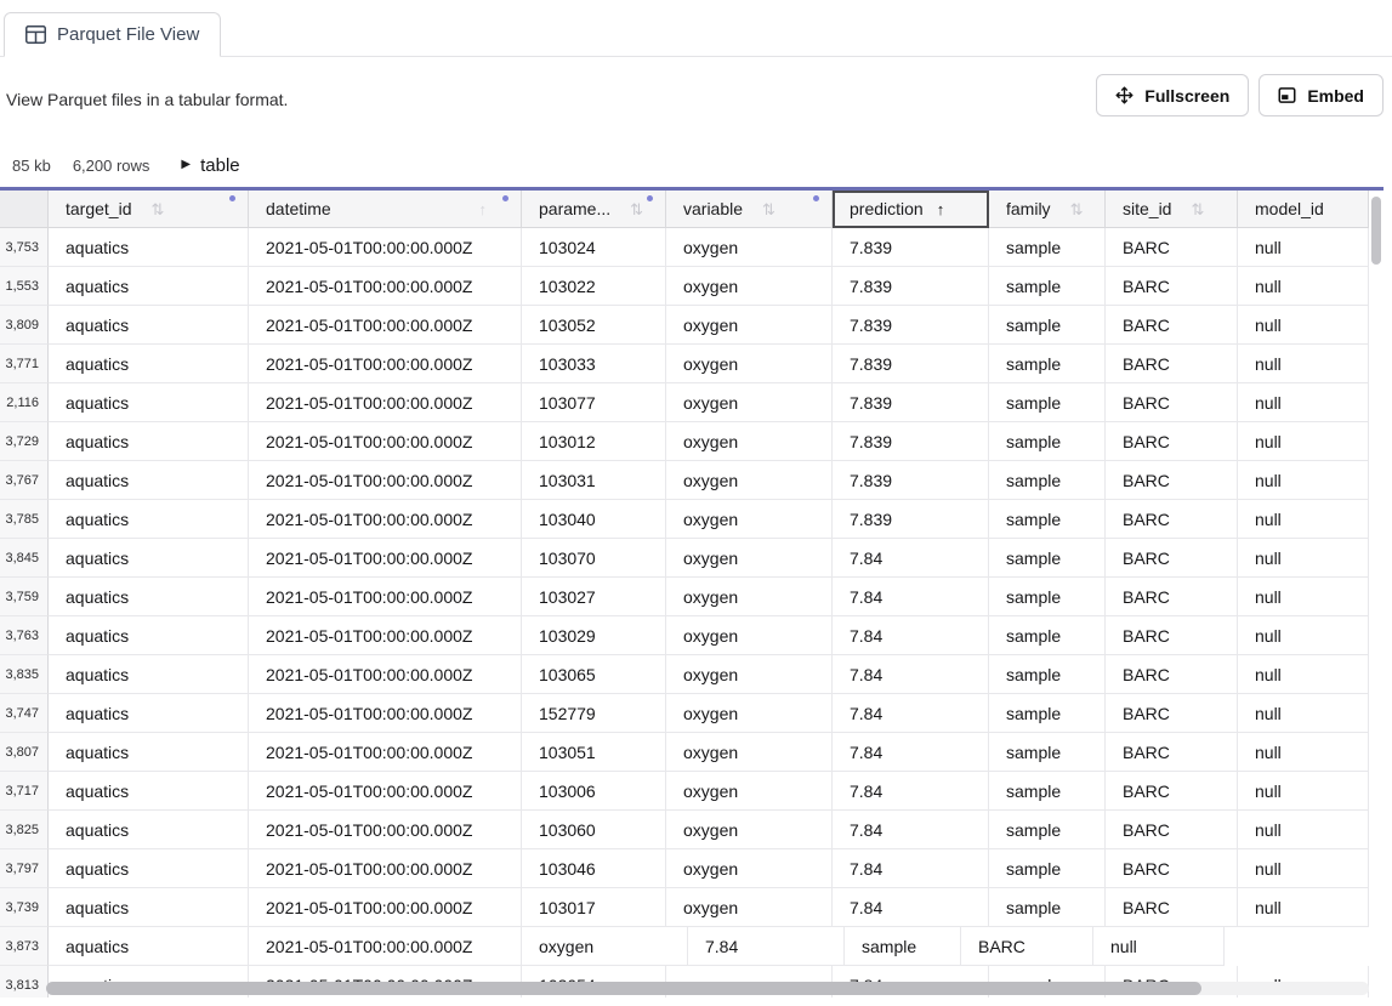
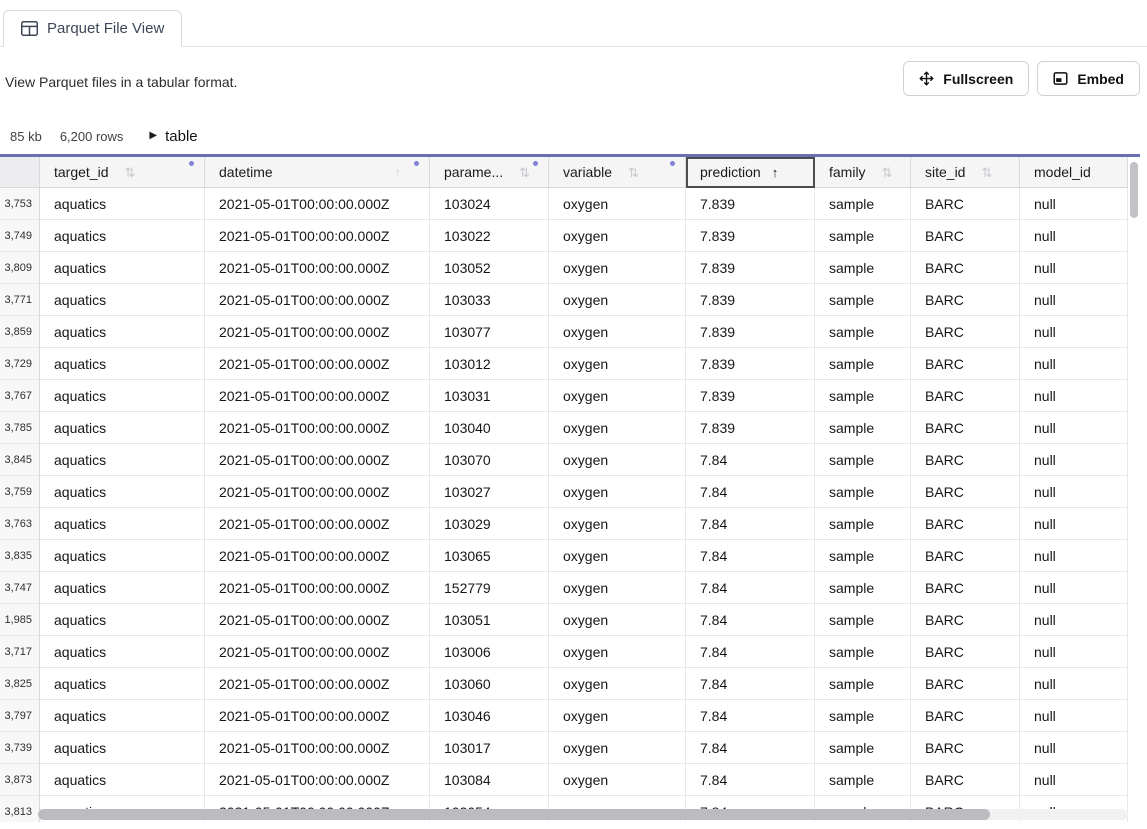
  Parquet File View
  View Parquet files in a tabular format.
  Fullscreen
  Embed
  85 kb
  6,200 rows
  ▶
  table
  target_id
  ⇅
  datetime
  ↑
  parame...
  ⇅
  variable
  ⇅
  prediction
  ↑
  family
  ⇅
  site_id
  ⇅
  model_id
  3,753
  aquatics
  2021-05-01T00:00:00.000Z
  103024
  oxygen
  7.839
  sample
  BARC
  null
- 1,553
+ 3,749
  aquatics
  2021-05-01T00:00:00.000Z
  103022
  oxygen
  7.839
  sample
  BARC
  null
  3,809
  aquatics
  2021-05-01T00:00:00.000Z
  103052
  oxygen
  7.839
  sample
  BARC
  null
  3,771
  aquatics
  2021-05-01T00:00:00.000Z
  103033
  oxygen
  7.839
  sample
  BARC
  null
- 2,116
+ 3,859
  aquatics
  2021-05-01T00:00:00.000Z
  103077
  oxygen
  7.839
  sample
  BARC
  null
  3,729
  aquatics
  2021-05-01T00:00:00.000Z
  103012
  oxygen
  7.839
  sample
  BARC
  null
  3,767
  aquatics
  2021-05-01T00:00:00.000Z
  103031
  oxygen
  7.839
  sample
  BARC
  null
  3,785
  aquatics
  2021-05-01T00:00:00.000Z
  103040
  oxygen
  7.839
  sample
  BARC
  null
  3,845
  aquatics
  2021-05-01T00:00:00.000Z
  103070
  oxygen
  7.84
  sample
  BARC
  null
  3,759
  aquatics
  2021-05-01T00:00:00.000Z
  103027
  oxygen
  7.84
  sample
  BARC
  null
  3,763
  aquatics
  2021-05-01T00:00:00.000Z
  103029
  oxygen
  7.84
  sample
  BARC
  null
  3,835
  aquatics
  2021-05-01T00:00:00.000Z
  103065
  oxygen
  7.84
  sample
  BARC
  null
  3,747
  aquatics
  2021-05-01T00:00:00.000Z
  152779
  oxygen
  7.84
  sample
  BARC
  null
- 3,807
+ 1,985
  aquatics
  2021-05-01T00:00:00.000Z
  103051
  oxygen
  7.84
  sample
  BARC
  null
  3,717
  aquatics
  2021-05-01T00:00:00.000Z
  103006
  oxygen
  7.84
  sample
  BARC
  null
  3,825
  aquatics
  2021-05-01T00:00:00.000Z
  103060
  oxygen
  7.84
  sample
  BARC
  null
  3,797
  aquatics
  2021-05-01T00:00:00.000Z
  103046
  oxygen
  7.84
  sample
  BARC
  null
  3,739
  aquatics
  2021-05-01T00:00:00.000Z
  103017
  oxygen
  7.84
  sample
  BARC
  null
  3,873
  aquatics
  2021-05-01T00:00:00.000Z
+ 103084
  oxygen
  7.84
  sample
  BARC
  null
  3,813
